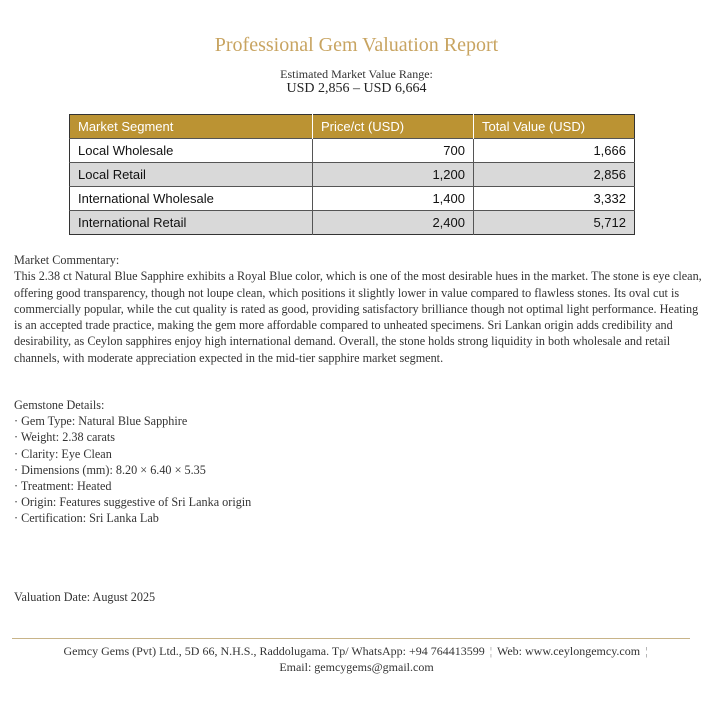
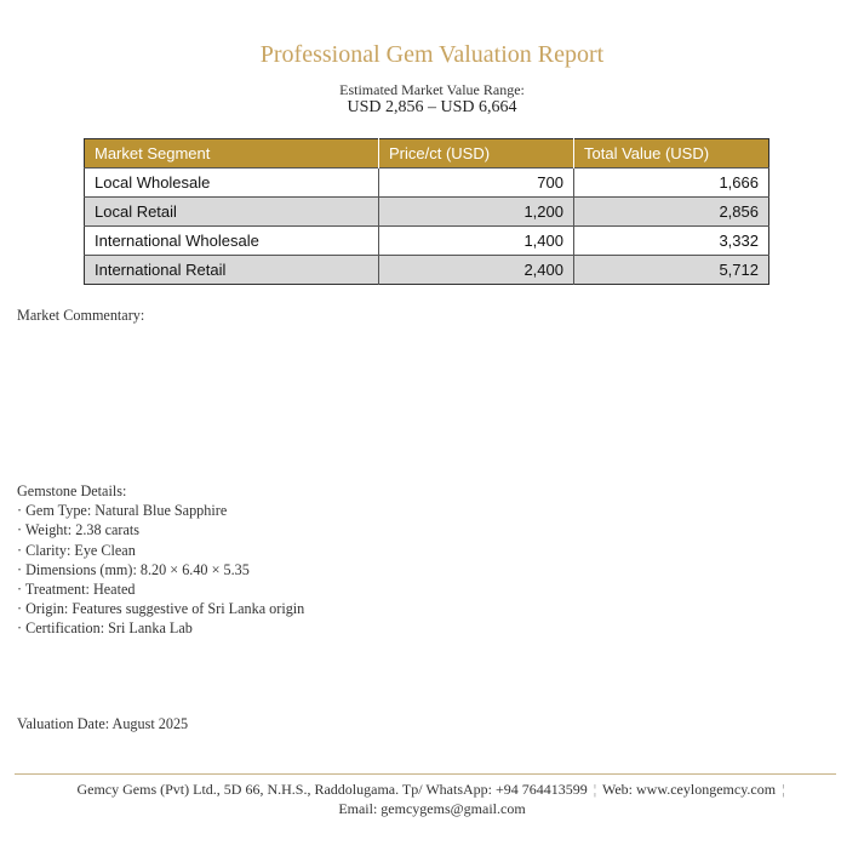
  Professional Gem Valuation Report
  Estimated Market Value Range:
  USD 2,856 – USD 6,664
  Market Segment	Price/ct (USD)	Total Value (USD)
  Local Wholesale	700	1,666
  Local Retail	1,200	2,856
  International Wholesale	1,400	3,332
  International Retail	2,400	5,712
  Market Commentary:
- This 2.38 ct Natural Blue Sapphire exhibits a Royal Blue color, which is one of the most desirable hues in the market. The stone is eye clean, offering good transparency, though not loupe clean, which positions it slightly lower in value compared to flawless stones. Its oval cut is commercially popular, while the cut quality is rated as good, providing satisfactory brilliance though not optimal light performance. Heating is an accepted trade practice, making the gem more affordable compared to unheated specimens. Sri Lankan origin adds credibility and desirability, as Ceylon sapphires enjoy high international demand. Overall, the stone holds strong liquidity in both wholesale and retail channels, with moderate appreciation expected in the mid-tier sapphire market segment.
  Gemstone Details:
  Gem Type: Natural Blue Sapphire
  Weight: 2.38 carats
  Clarity: Eye Clean
  Dimensions (mm): 8.20 × 6.40 × 5.35
  Treatment: Heated
  Origin: Features suggestive of Sri Lanka origin
  Certification: Sri Lanka Lab
  Valuation Date: August 2025
  Gemcy Gems (Pvt) Ltd., 5D 66, N.H.S., Raddolugama. Tp/ WhatsApp: +94 764413599 ¦ Web: www.ceylongemcy.com ¦
  Email: gemcygems@gmail.com
